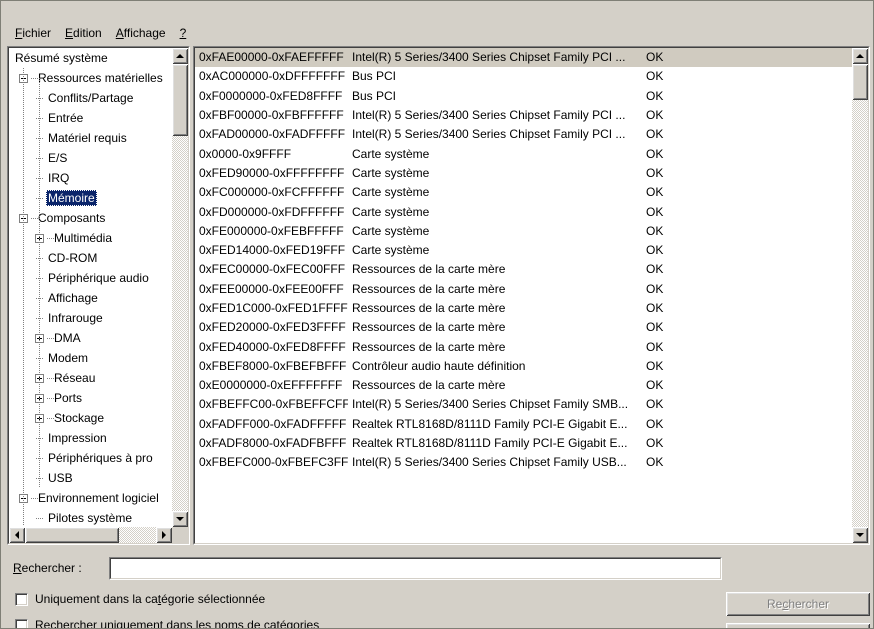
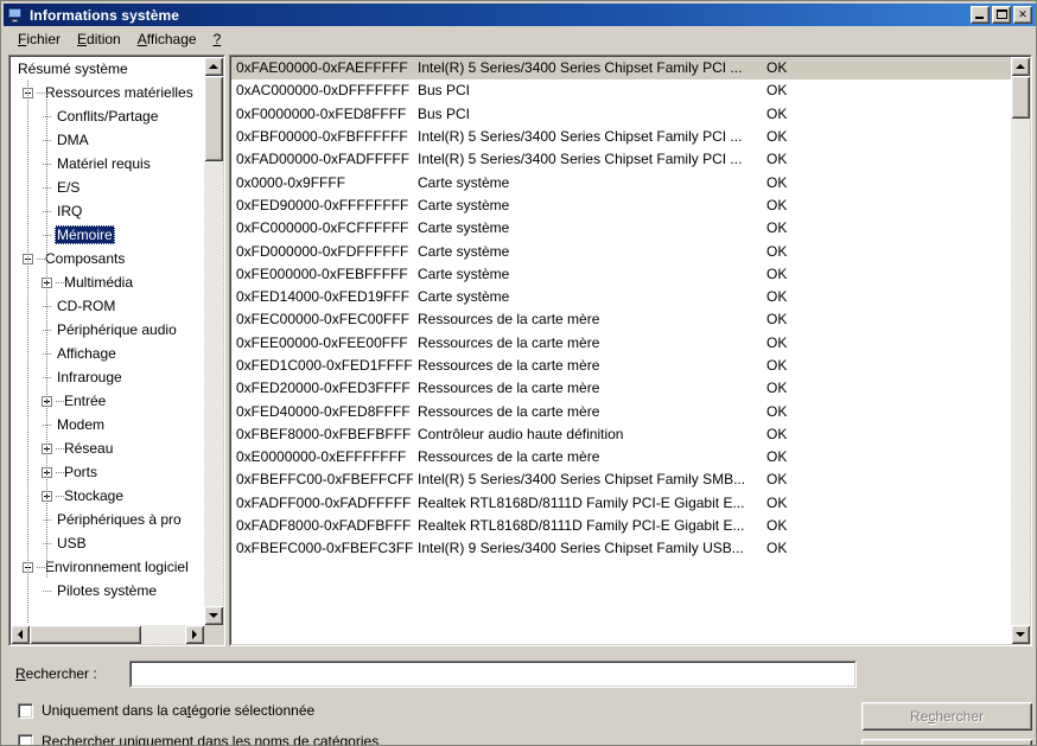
+ Informations système
+ ✕
  Fichier
  Edition
  Affichage
  ?
  Résumé système
  Ressources matérielles
  Conflits/Partage
- Entrée
+ DMA
  Matériel requis
  E/S
  IRQ
  Mémoire
  Composants
  Multimédia
  CD-ROM
  Périphérique audio
  Affichage
  Infrarouge
- DMA
+ Entrée
  Modem
  Réseau
  Ports
  Stockage
- Impression
  Périphériques à pro
  USB
  Environnement logiciel
  Pilotes système
  0xFAE00000-0xFAEFFFFF
  Intel(R) 5 Series/3400 Series Chipset Family PCI ...
  OK
  0xAC000000-0xDFFFFFFF
  Bus PCI
  OK
  0xF0000000-0xFED8FFFF
  Bus PCI
  OK
  0xFBF00000-0xFBFFFFFF
  Intel(R) 5 Series/3400 Series Chipset Family PCI ...
  OK
  0xFAD00000-0xFADFFFFF
  Intel(R) 5 Series/3400 Series Chipset Family PCI ...
  OK
  0x0000-0x9FFFF
  Carte système
  OK
  0xFED90000-0xFFFFFFFF
  Carte système
  OK
  0xFC000000-0xFCFFFFFF
  Carte système
  OK
  0xFD000000-0xFDFFFFFF
  Carte système
  OK
  0xFE000000-0xFEBFFFFF
  Carte système
  OK
  0xFED14000-0xFED19FFF
  Carte système
  OK
  0xFEC00000-0xFEC00FFF
  Ressources de la carte mère
  OK
  0xFEE00000-0xFEE00FFF
  Ressources de la carte mère
  OK
  0xFED1C000-0xFED1FFFF
  Ressources de la carte mère
  OK
  0xFED20000-0xFED3FFFF
  Ressources de la carte mère
  OK
  0xFED40000-0xFED8FFFF
  Ressources de la carte mère
  OK
  0xFBEF8000-0xFBEFBFFF
  Contrôleur audio haute définition
  OK
  0xE0000000-0xEFFFFFFF
  Ressources de la carte mère
  OK
  0xFBEFFC00-0xFBEFFCFF
  Intel(R) 5 Series/3400 Series Chipset Family SMB...
  OK
  0xFADFF000-0xFADFFFFF
  Realtek RTL8168D/8111D Family PCI-E Gigabit E...
  OK
  0xFADF8000-0xFADFBFFF
  Realtek RTL8168D/8111D Family PCI-E Gigabit E...
  OK
  0xFBEFC000-0xFBEFC3FF
- Intel(R) 5 Series/3400 Series Chipset Family USB...
+ Intel(R) 9 Series/3400 Series Chipset Family USB...
  OK
  Rechercher :
  Uniquement dans la catégorie sélectionnée
  Rechercher uniquement dans les noms de catégories
  Rechercher
